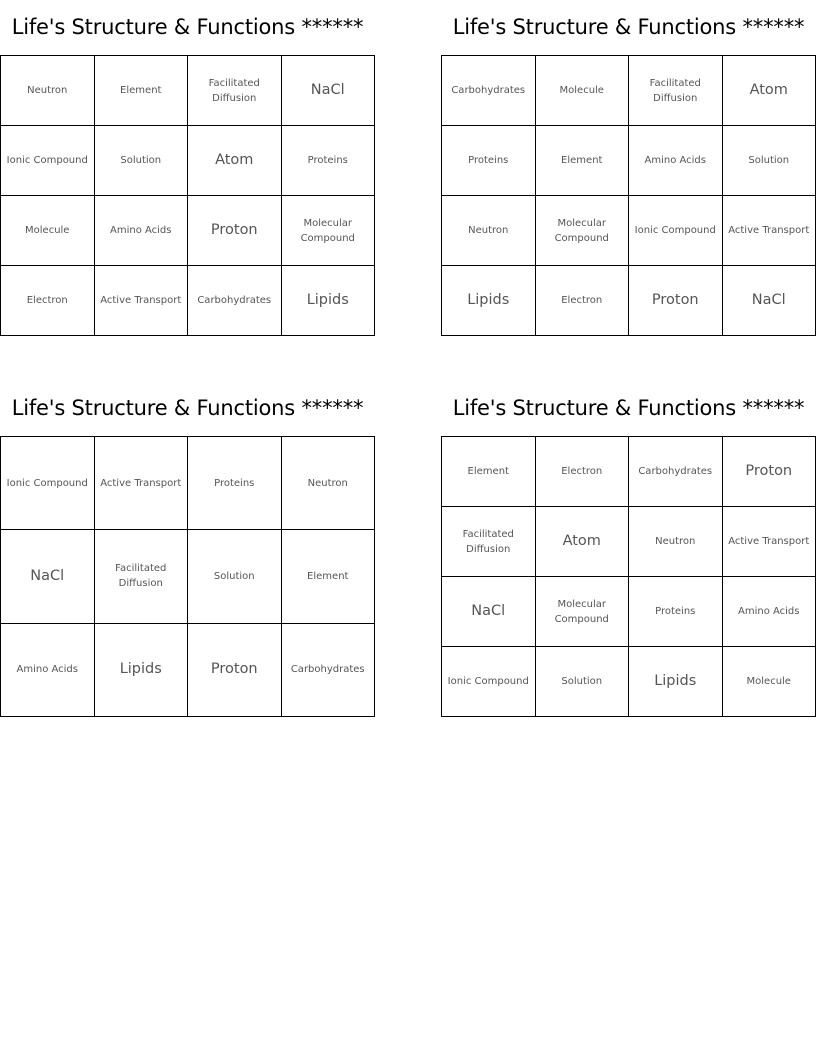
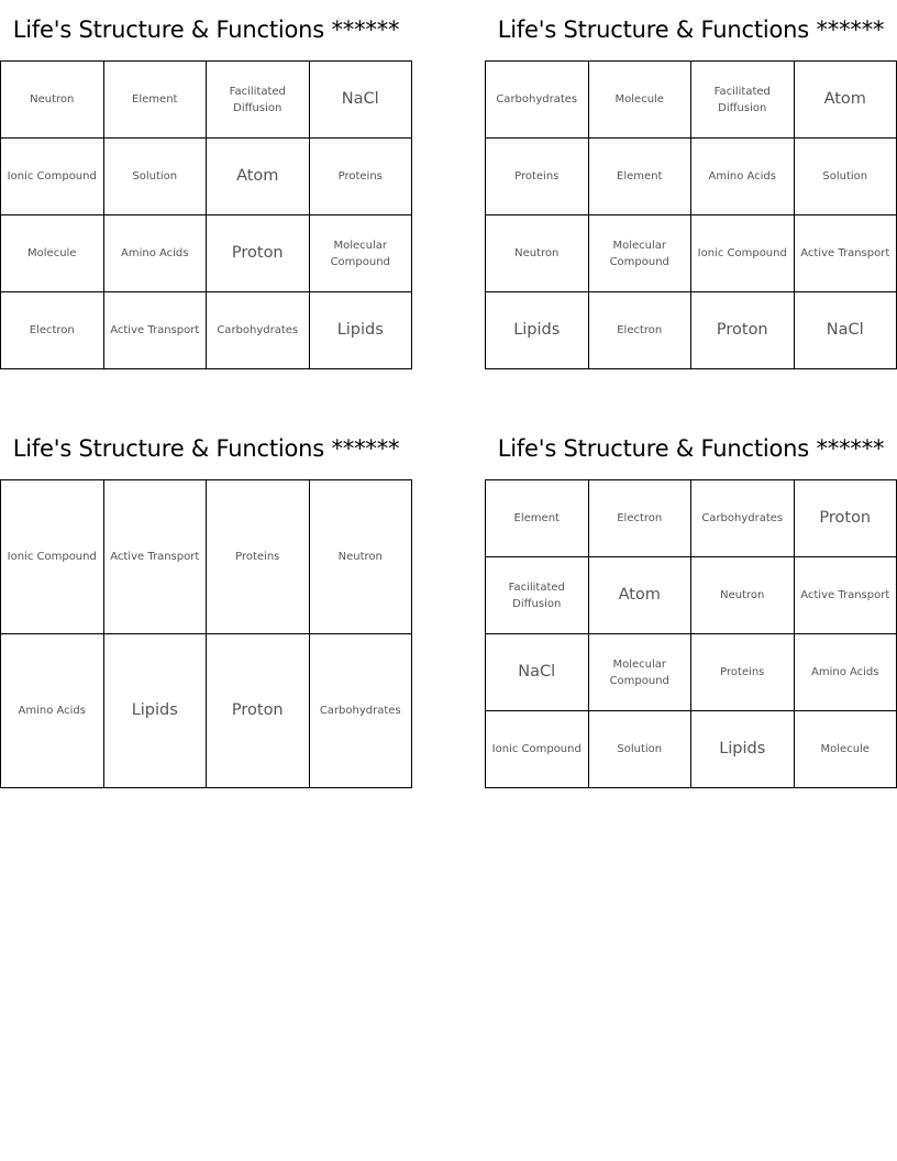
  Life's Structure & Functions ******
  Neutron	Element	Facilitated Diffusion	NaCl
  Ionic Compound	Solution	Atom	Proteins
  Molecule	Amino Acids	Proton	Molecular Compound
  Electron	Active Transport	Carbohydrates	Lipids
  Life's Structure & Functions ******
  Carbohydrates	Molecule	Facilitated Diffusion	Atom
  Proteins	Element	Amino Acids	Solution
  Neutron	Molecular Compound	Ionic Compound	Active Transport
  Lipids	Electron	Proton	NaCl
  Life's Structure & Functions ******
  Ionic Compound	Active Transport	Proteins	Neutron
- NaCl	Facilitated Diffusion	Solution	Element
  Amino Acids	Lipids	Proton	Carbohydrates
  Life's Structure & Functions ******
  Element	Electron	Carbohydrates	Proton
  Facilitated Diffusion	Atom	Neutron	Active Transport
  NaCl	Molecular Compound	Proteins	Amino Acids
  Ionic Compound	Solution	Lipids	Molecule
